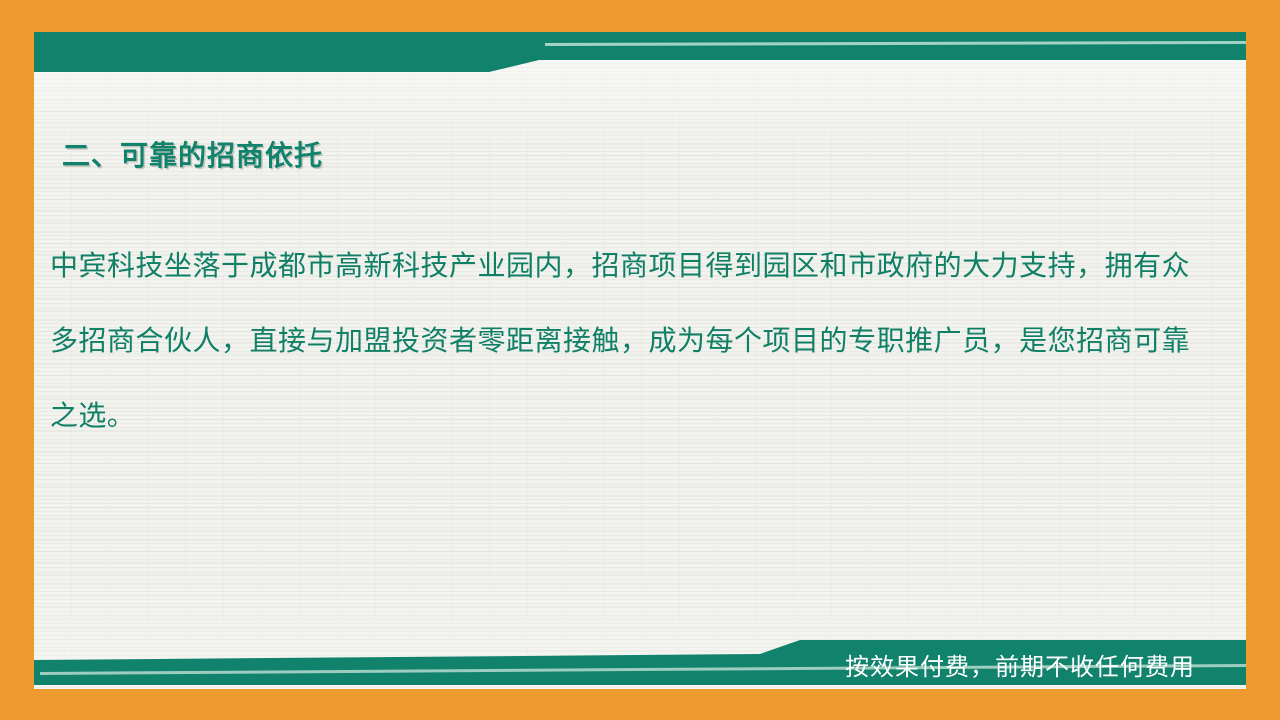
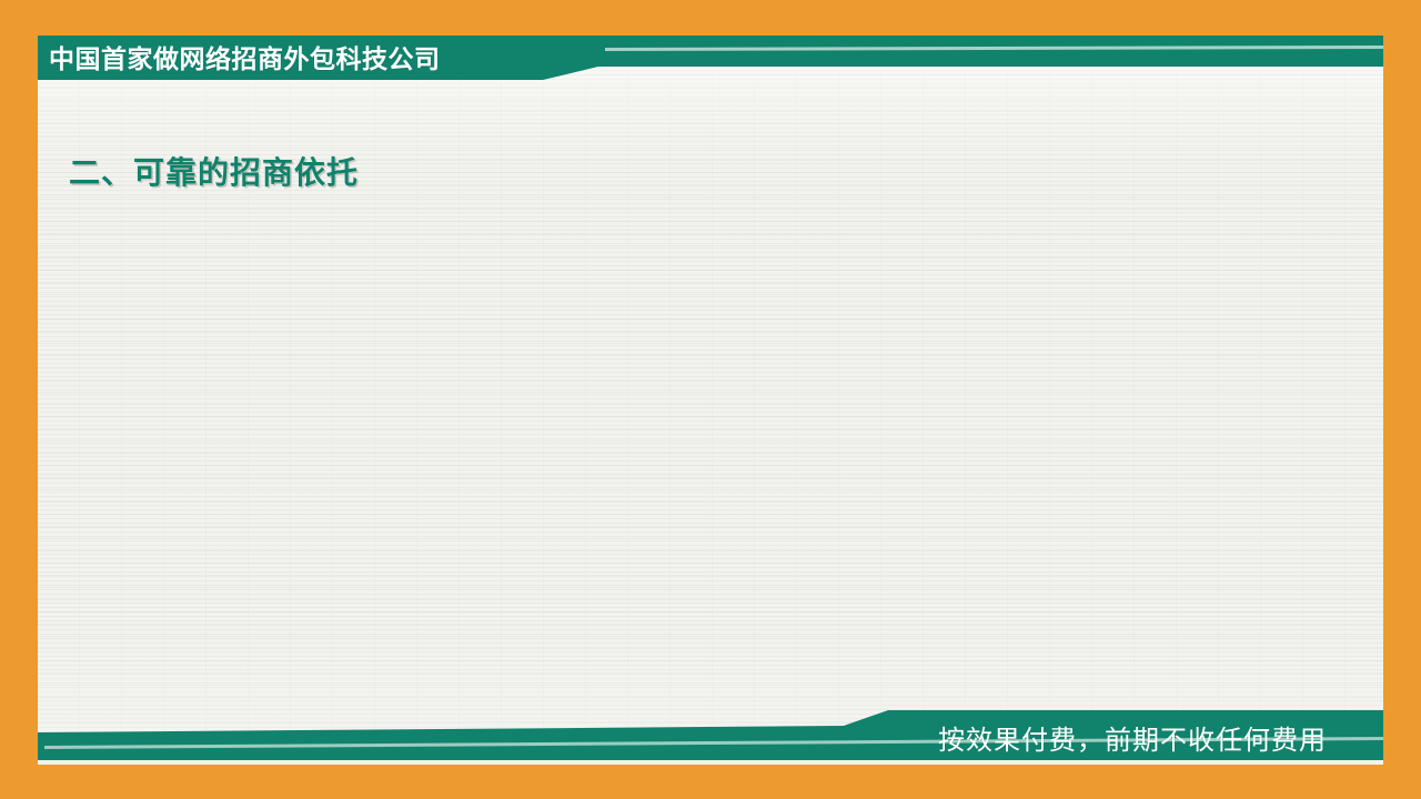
+ 中国首家做网络招商外包科技公司
  二、可靠的招商依托
- 中宾科技坐落于成都市高新科技产业园内，招商项目得到园区和市政府的大力支持，拥有众多招商合伙人，直接与加盟投资者零距离接触，成为每个项目的专职推广员，是您招商可靠之选。
  按效果付费，前期不收任何费用
